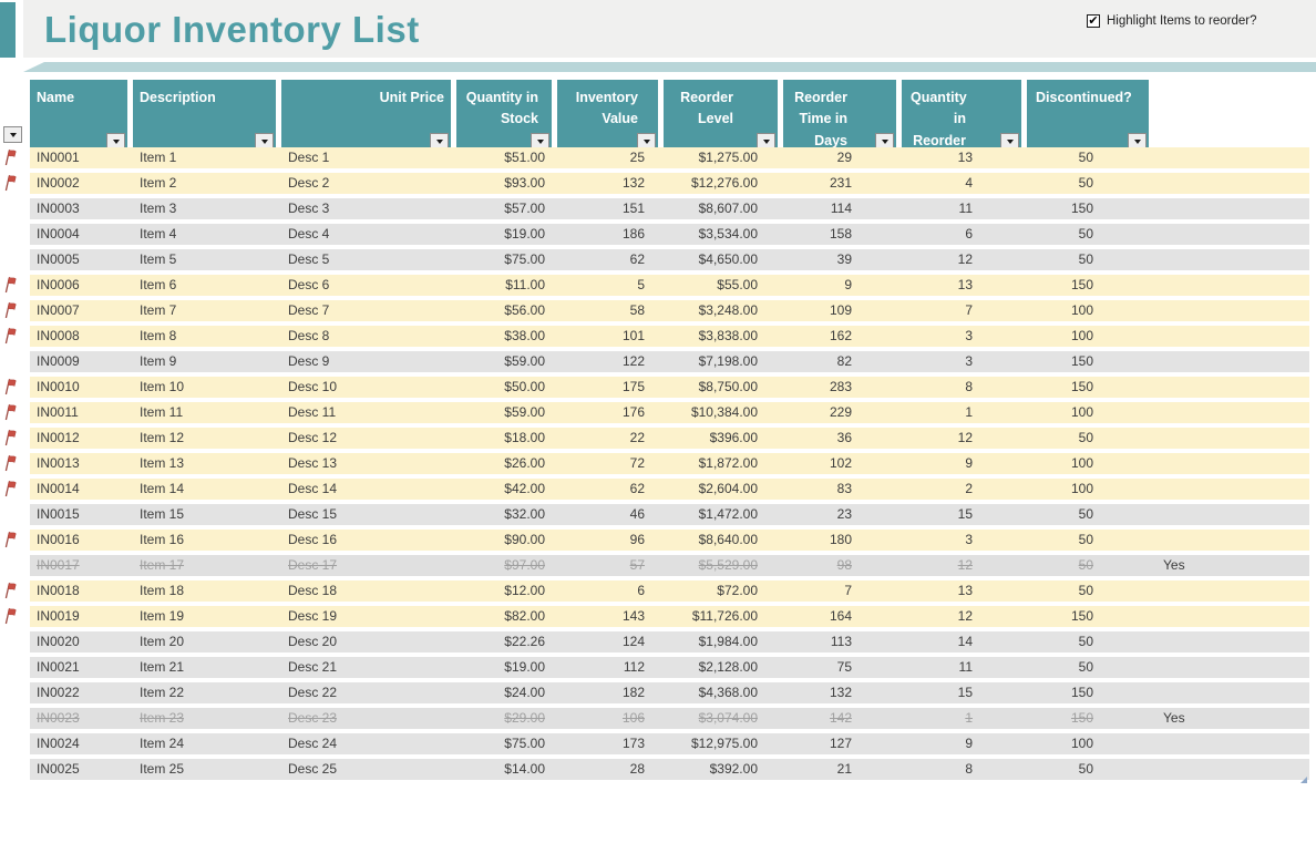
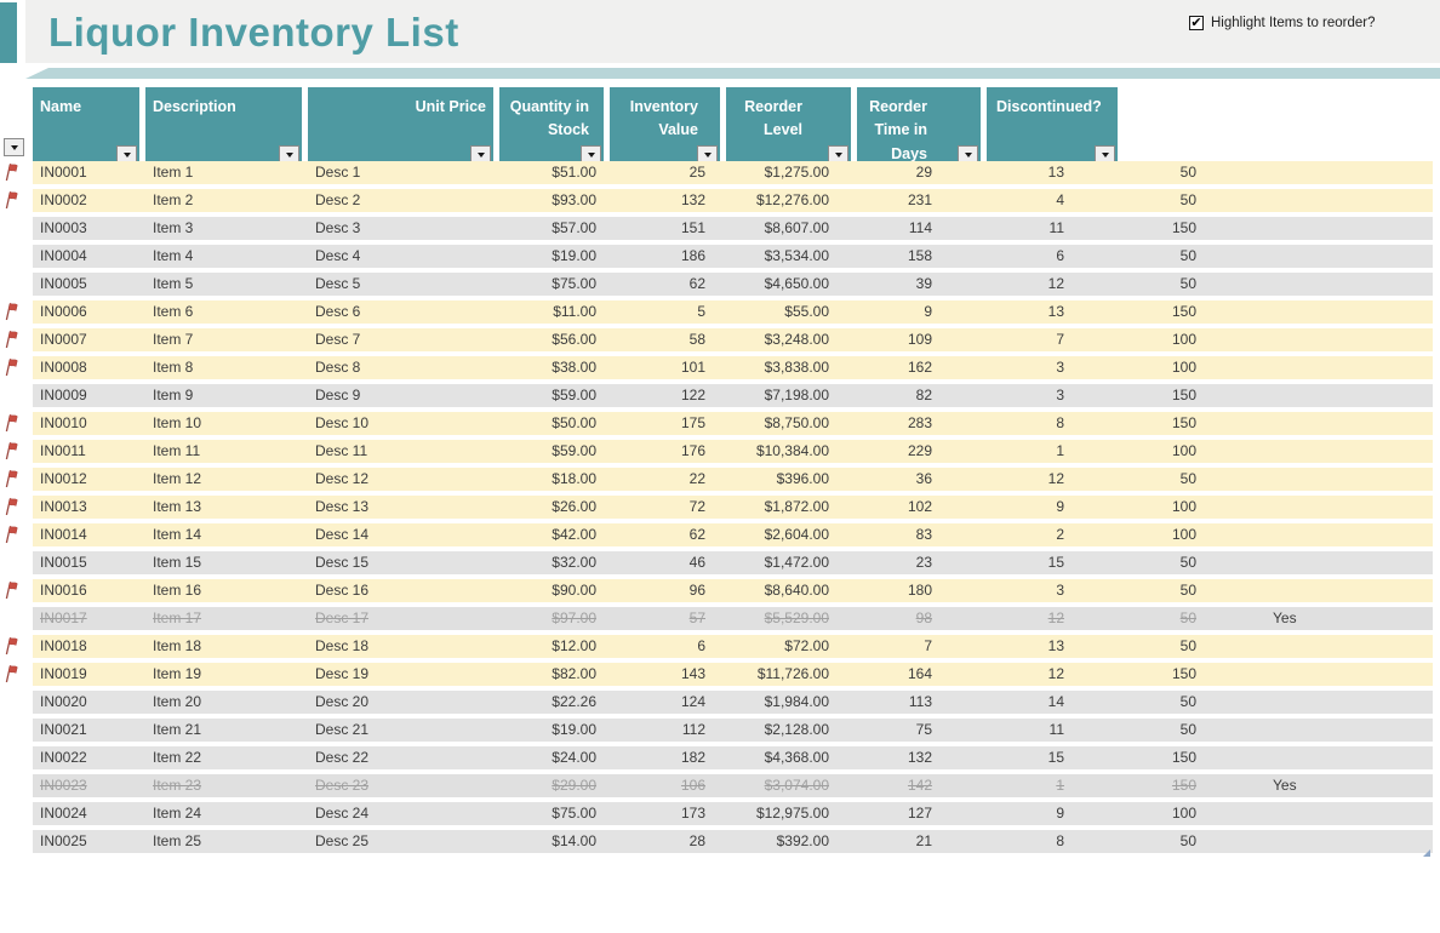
  Liquor Inventory List
  ✔
  Highlight Items to reorder?
  Name
  Description
  Unit Price
  Quantity in Stock
  Inventory Value
  Reorder Level
  Reorder Time in Days
- Quantity in Reorder
  Discontinued?
  IN0001
  Item 1
  Desc 1
  $51.00
  25
  $1,275.00
  29
  13
  50
  IN0002
  Item 2
  Desc 2
  $93.00
  132
  $12,276.00
  231
  4
  50
  IN0003
  Item 3
  Desc 3
  $57.00
  151
  $8,607.00
  114
  11
  150
  IN0004
  Item 4
  Desc 4
  $19.00
  186
  $3,534.00
  158
  6
  50
  IN0005
  Item 5
  Desc 5
  $75.00
  62
  $4,650.00
  39
  12
  50
  IN0006
  Item 6
  Desc 6
  $11.00
  5
  $55.00
  9
  13
  150
  IN0007
  Item 7
  Desc 7
  $56.00
  58
  $3,248.00
  109
  7
  100
  IN0008
  Item 8
  Desc 8
  $38.00
  101
  $3,838.00
  162
  3
  100
  IN0009
  Item 9
  Desc 9
  $59.00
  122
  $7,198.00
  82
  3
  150
  IN0010
  Item 10
  Desc 10
  $50.00
  175
  $8,750.00
  283
  8
  150
  IN0011
  Item 11
  Desc 11
  $59.00
  176
  $10,384.00
  229
  1
  100
  IN0012
  Item 12
  Desc 12
  $18.00
  22
  $396.00
  36
  12
  50
  IN0013
  Item 13
  Desc 13
  $26.00
  72
  $1,872.00
  102
  9
  100
  IN0014
  Item 14
  Desc 14
  $42.00
  62
  $2,604.00
  83
  2
  100
  IN0015
  Item 15
  Desc 15
  $32.00
  46
  $1,472.00
  23
  15
  50
  IN0016
  Item 16
  Desc 16
  $90.00
  96
  $8,640.00
  180
  3
  50
  IN0017
  Item 17
  Desc 17
  $97.00
  57
  $5,529.00
  98
  12
  50
  Yes
  IN0018
  Item 18
  Desc 18
  $12.00
  6
  $72.00
  7
  13
  50
  IN0019
  Item 19
  Desc 19
  $82.00
  143
  $11,726.00
  164
  12
  150
  IN0020
  Item 20
  Desc 20
  $22.26
  124
  $1,984.00
  113
  14
  50
  IN0021
  Item 21
  Desc 21
  $19.00
  112
  $2,128.00
  75
  11
  50
  IN0022
  Item 22
  Desc 22
  $24.00
  182
  $4,368.00
  132
  15
  150
  IN0023
  Item 23
  Desc 23
  $29.00
  106
  $3,074.00
  142
  1
  150
  Yes
  IN0024
  Item 24
  Desc 24
  $75.00
  173
  $12,975.00
  127
  9
  100
  IN0025
  Item 25
  Desc 25
  $14.00
  28
  $392.00
  21
  8
  50
